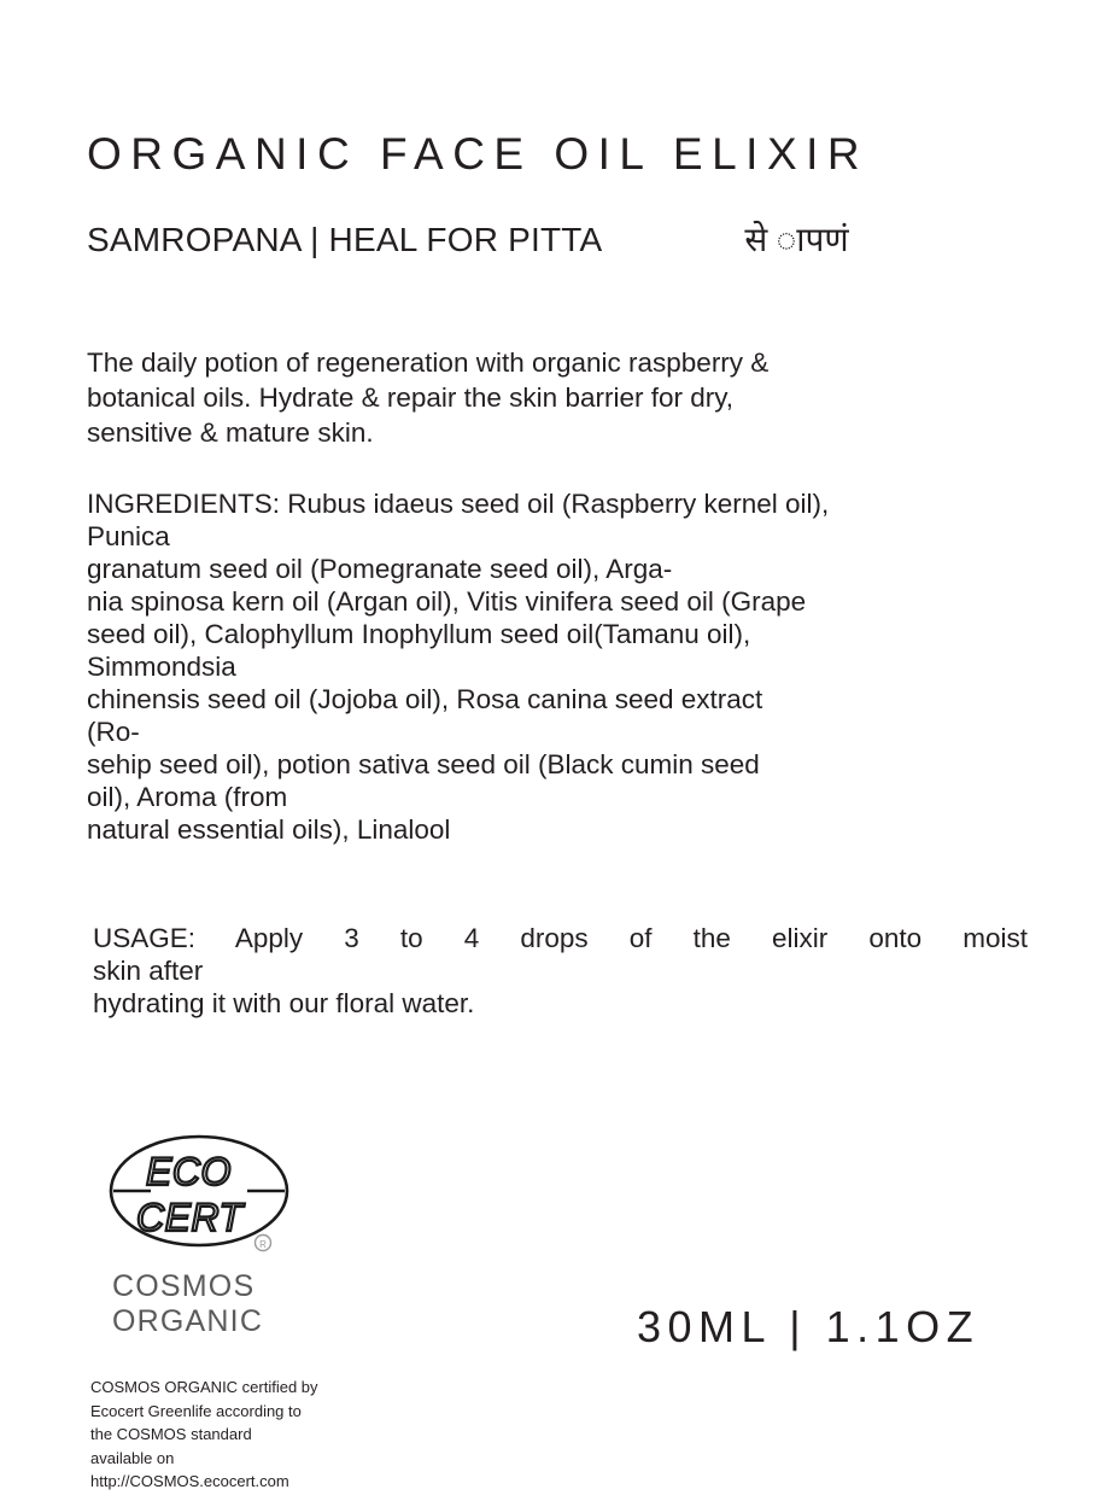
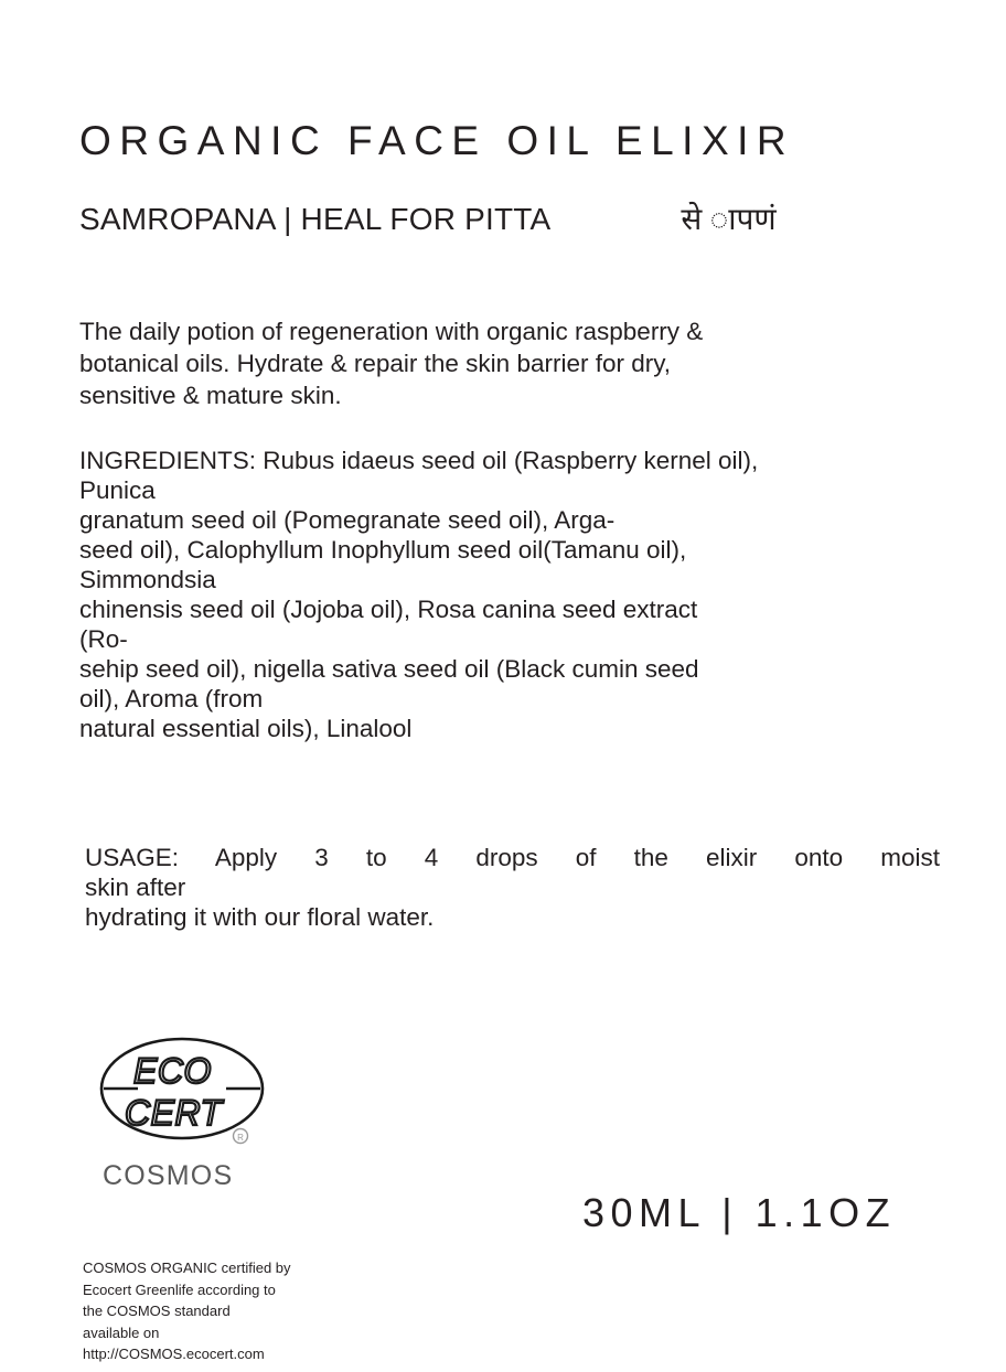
  ORGANIC FACE OIL ELIXIR
  SAMROPANA | HEAL FOR PITTA
  से ापणं
  The daily potion of regeneration with organic raspberry &
  botanical oils. Hydrate & repair the skin barrier for dry,
  sensitive & mature skin.
  INGREDIENTS: Rubus idaeus seed oil (Raspberry kernel oil),
  Punica
  granatum seed oil (Pomegranate seed oil), Arga-
- nia spinosa kern oil (Argan oil), Vitis vinifera seed oil (Grape
  seed oil), Calophyllum Inophyllum seed oil(Tamanu oil),
  Simmondsia
  chinensis seed oil (Jojoba oil), Rosa canina seed extract
  (Ro-
- sehip seed oil), potion sativa seed oil (Black cumin seed
+ sehip seed oil), nigella sativa seed oil (Black cumin seed
  oil), Aroma (from
  natural essential oils), Linalool
  USAGE: Apply 3 to 4 drops of the elixir onto moist
  skin after
  hydrating it with our floral water.
  ECO
  CERT
  R
  COSMOS
- ORGANIC
  COSMOS ORGANIC certified by
  Ecocert Greenlife according to
  the COSMOS standard
  available on
  http://COSMOS.ecocert.com
  30ML | 1.1OZ
